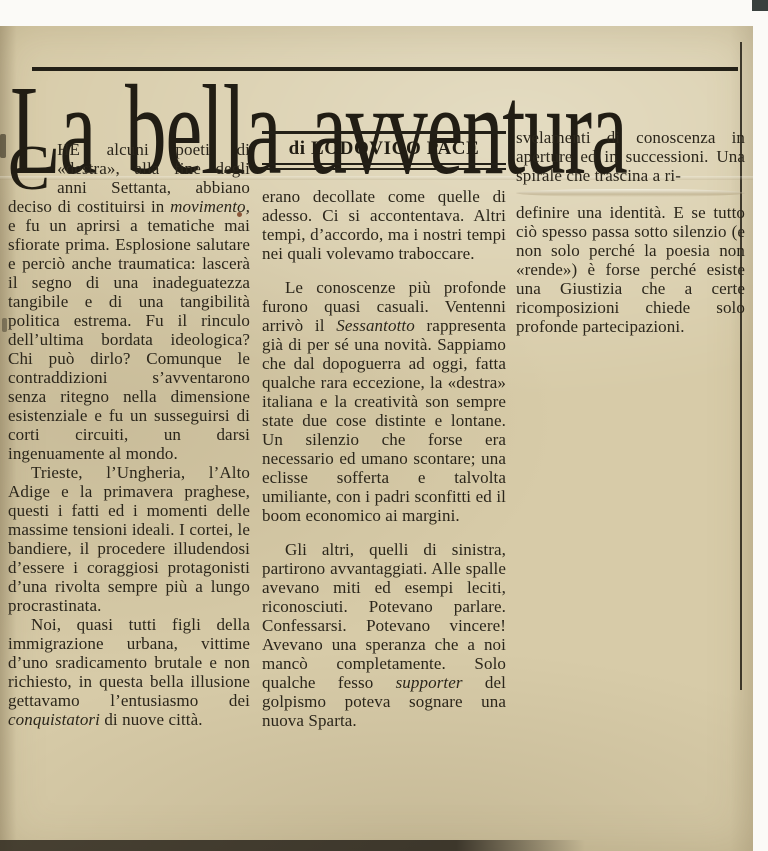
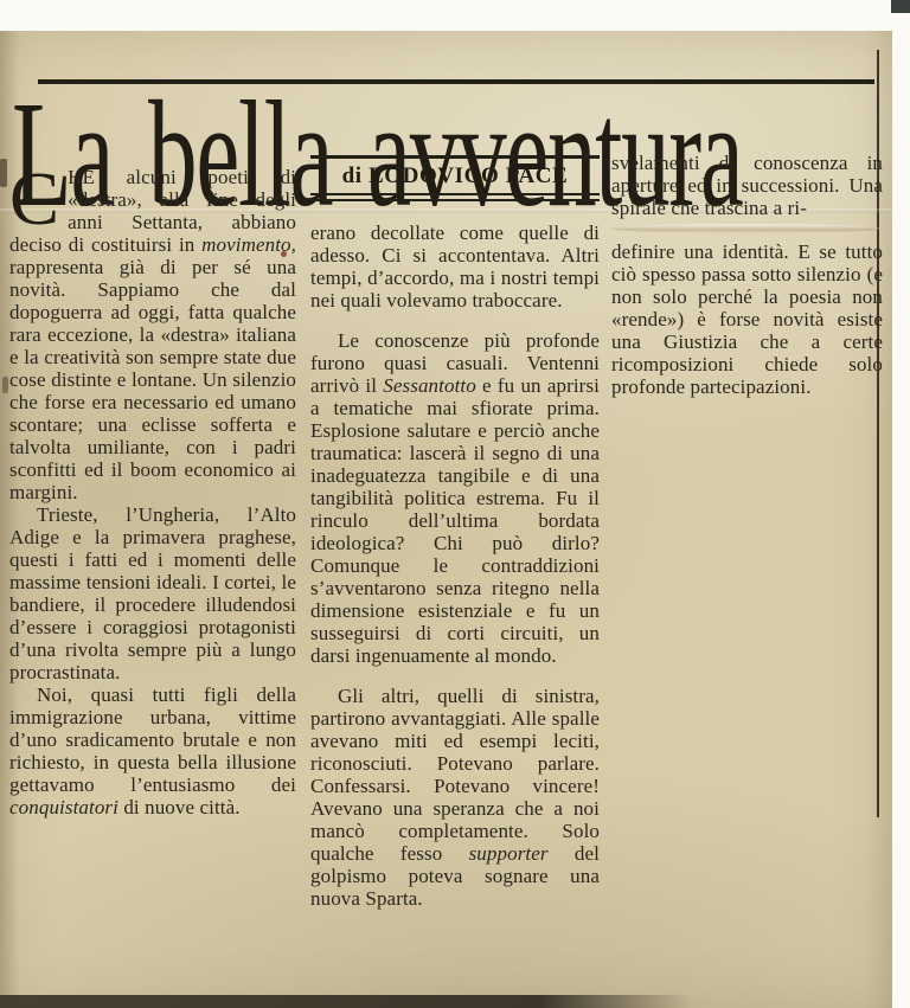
  La bella avventura
  C
- HE alcuni poeti di «destra», alla fine degli anni Settanta, abbiano deciso di costituirsi in movimento, e fu un aprirsi a tematiche mai sfiorate prima. Esplosione salutare e perciò anche traumatica: lascerà il segno di una inadeguatezza tangibile e di una tangibilità politica estrema. Fu il rinculo dell’ultima bordata ideologica? Chi può dirlo? Comunque le contraddizioni s’avventarono senza ritegno nella dimensione esistenziale e fu un susseguirsi di corti circuiti, un darsi ingenuamente al mondo.
+ HE alcuni poeti di «destra», alla fine degli anni Settanta, abbiano deciso di costituirsi in movimento, rappresenta già di per sé una novità. Sappiamo che dal dopoguerra ad oggi, fatta qualche rara eccezione, la «destra» italiana e la creatività son sempre state due cose distinte e lontane. Un silenzio che forse era necessario ed umano scontare; una eclisse sofferta e talvolta umiliante, con i padri sconfitti ed il boom economico ai margini.
  Trieste, l’Ungheria, l’Alto Adige e la primavera praghese, questi i fatti ed i momenti delle massime tensioni ideali. I cortei, le bandiere, il procedere illudendosi d’essere i coraggiosi protagonisti d’una rivolta sempre più a lungo procrastinata.
  Noi, quasi tutti figli della immigrazione urbana, vittime d’uno sradicamento brutale e non richiesto, in questa bella illusione gettavamo l’entusiasmo dei conquistatori di nuove città.
  di LODOVICO PACE
  erano decollate come quelle di adesso. Ci si accontentava. Altri tempi, d’accordo, ma i nostri tempi nei quali volevamo traboccare.
- Le conoscenze più profonde furono quasi casuali. Ventenni arrivò il Sessantotto rappresenta già di per sé una novità. Sappiamo che dal dopoguerra ad oggi, fatta qualche rara eccezione, la «destra» italiana e la creatività son sempre state due cose distinte e lontane. Un silenzio che forse era necessario ed umano scontare; una eclisse sofferta e talvolta umiliante, con i padri sconfitti ed il boom economico ai margini.
+ Le conoscenze più profonde furono quasi casuali. Ventenni arrivò il Sessantotto e fu un aprirsi a tematiche mai sfiorate prima. Esplosione salutare e perciò anche traumatica: lascerà il segno di una inadeguatezza tangibile e di una tangibilità politica estrema. Fu il rinculo dell’ultima bordata ideologica? Chi può dirlo? Comunque le contraddizioni s’avventarono senza ritegno nella dimensione esistenziale e fu un susseguirsi di corti circuiti, un darsi ingenuamente al mondo.
  Gli altri, quelli di sinistra, partirono avvantaggiati. Alle spalle avevano miti ed esempi leciti, riconosciuti. Potevano parlare. Confessarsi. Potevano vincere! Avevano una speranza che a noi mancò completamente. Solo qualche fesso supporter del golpismo poteva sognare una nuova Sparta.
  svelamenti di conoscenza in aperture ed in successioni. Una spirale che trascina a ri-
- definire una identità. E se tutto ciò spesso passa sotto silenzio (e non solo perché la poesia non «rende») è forse perché esiste una Giustizia che a certe ricomposizioni chiede solo profonde partecipazioni.
+ definire una identità. E se tutto ciò spesso passa sotto silenzio (e non solo perché la poesia non «rende») è forse novità esiste una Giustizia che a certe ricomposizioni chiede solo profonde partecipazioni.
